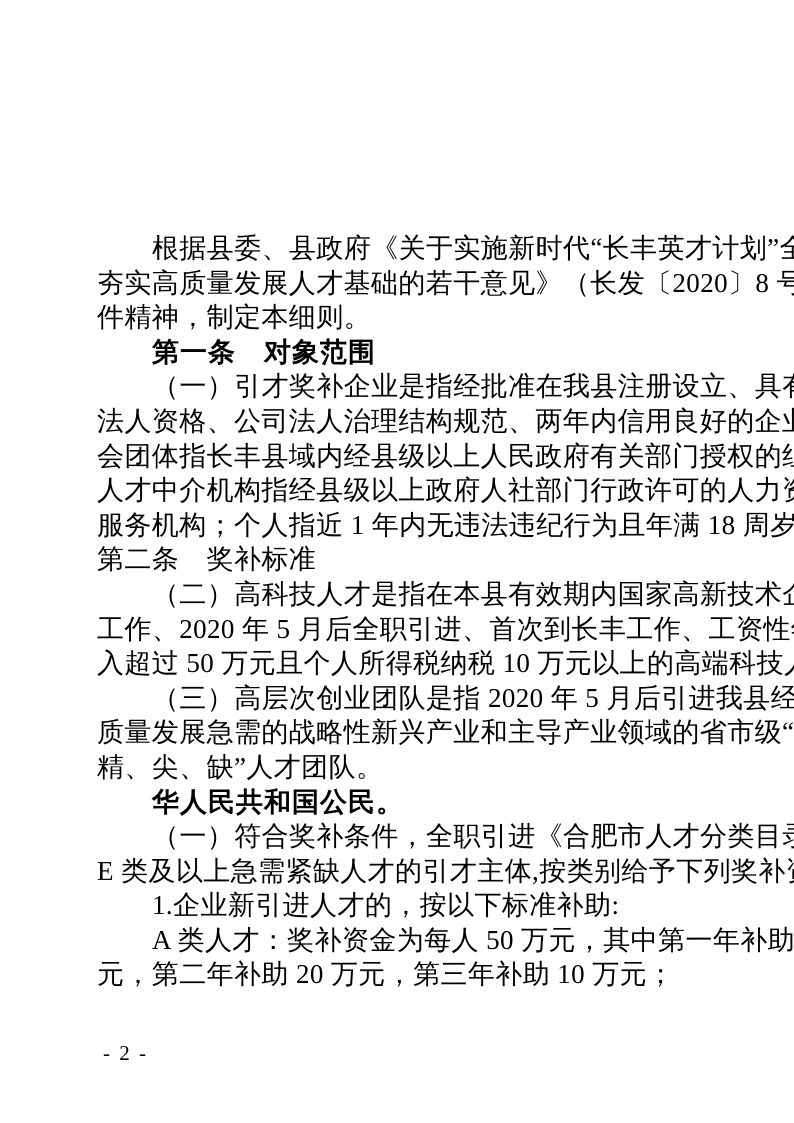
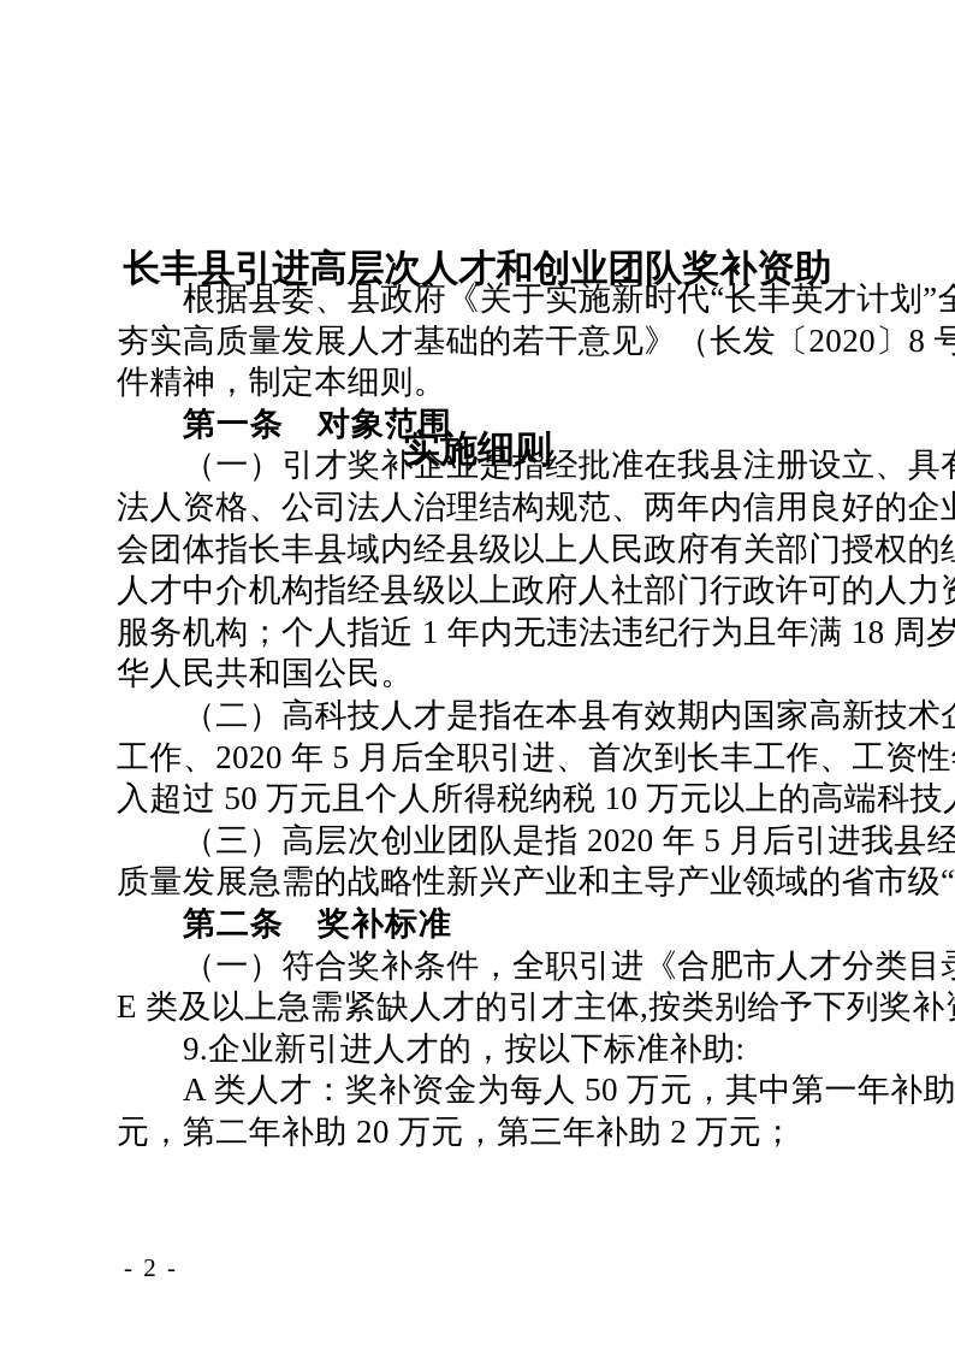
+ 长丰县引进高层次人才和创业团队奖补资助
+ 实施细则
  根据县委、县政府《关于实施新时代“长丰英才计划”全
  夯实高质量发展人才基础的若干意见》（长发〔2020〕8 号
  件精神，制定本细则。
  第一条 对象范围
  （一）引才奖补企业是指经批准在我县注册设立、具
  法人资格、公司法人治理结构规范、两年内信用良好的企
  会团体指长丰县域内经县级以上人民政府有关部门授权的
  人才中介机构指经县级以上政府人社部门行政许可的人力
  服务机构；个人指近 1 年内无违法违纪行为且年满 18 周岁
- 第二条 奖补标准
+ 华人民共和国公民。
  （二）高科技人才是指在本县有效期内国家高新技术
  工作、2020 年 5 月后全职引进、首次到长丰工作、工资性
  入超过 50 万元且个人所得税纳税 10 万元以上的高端科技
  （三）高层次创业团队是指 2020 年 5 月后引进我县经
  质量发展急需的战略性新兴产业和主导产业领域的省市级“
- 精、尖、缺”人才团队。
- 华人民共和国公民。
+ 第二条 奖补标准
  （一）符合奖补条件，全职引进《合肥市人才分类目
  E 类及以上急需紧缺人才的引才主体,按类别给予下列奖补
- 1.企业新引进人才的，按以下标准补助:
+ 9.企业新引进人才的，按以下标准补助:
  A 类人才：奖补资金为每人 50 万元，其中第一年补助
- 元，第二年补助 20 万元，第三年补助 10 万元；
+ 元，第二年补助 20 万元，第三年补助 2 万元；
  - 2 -
